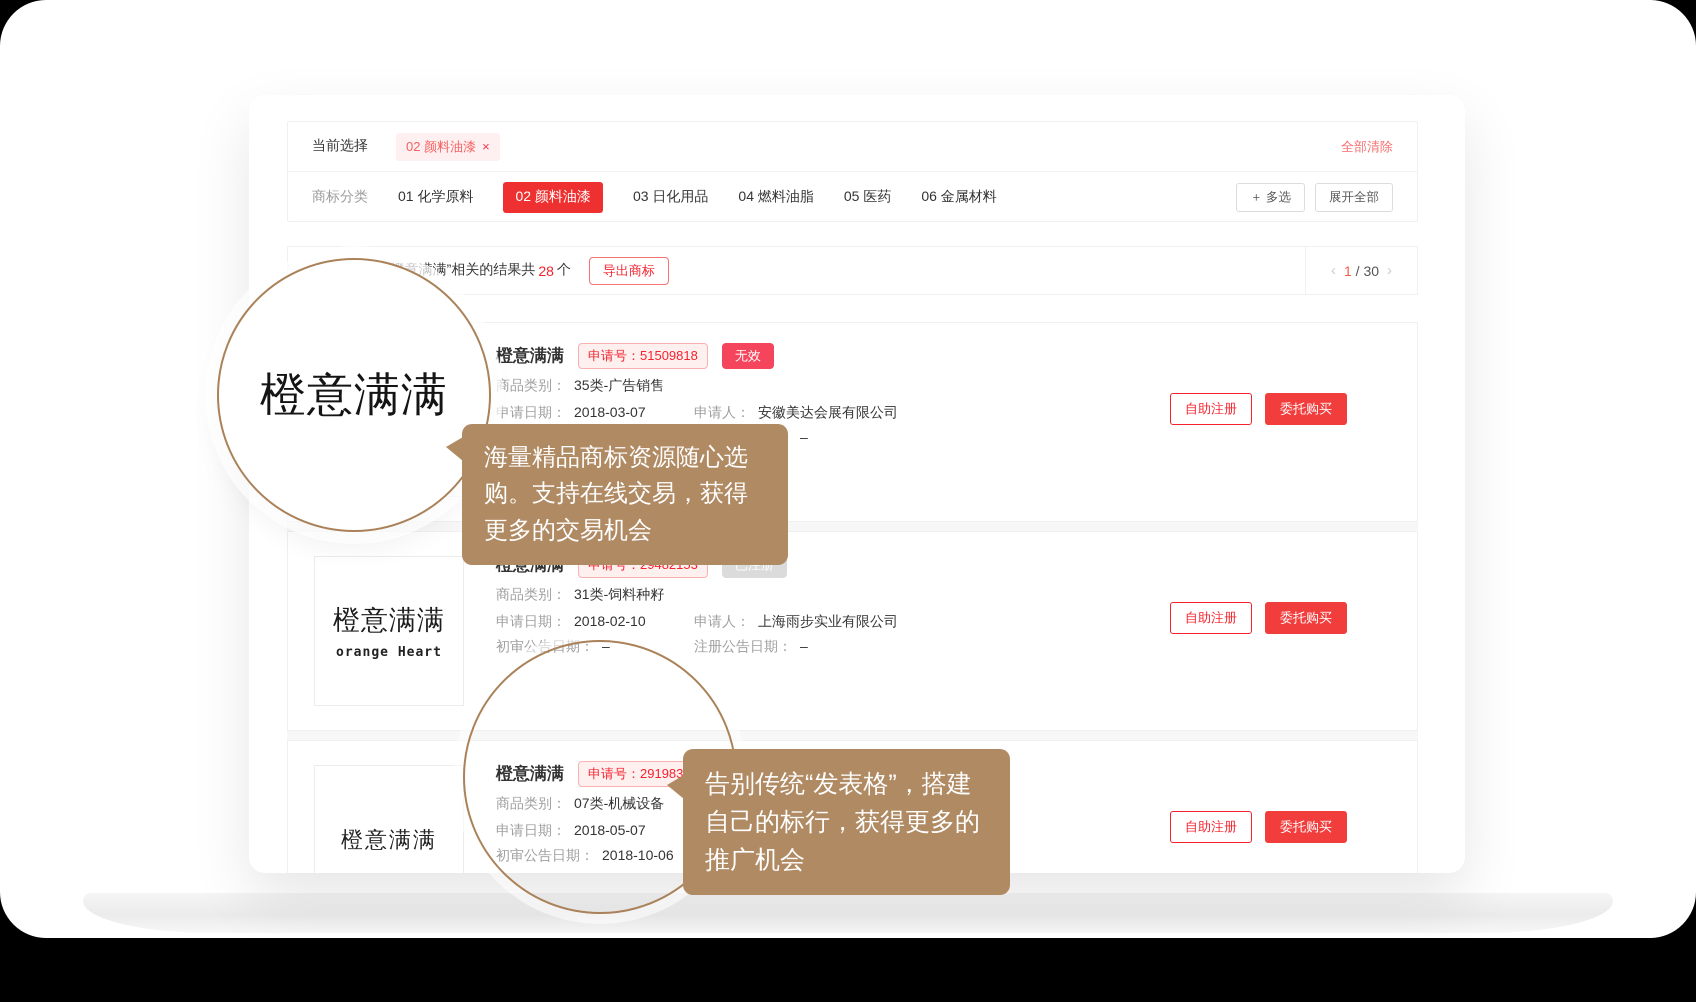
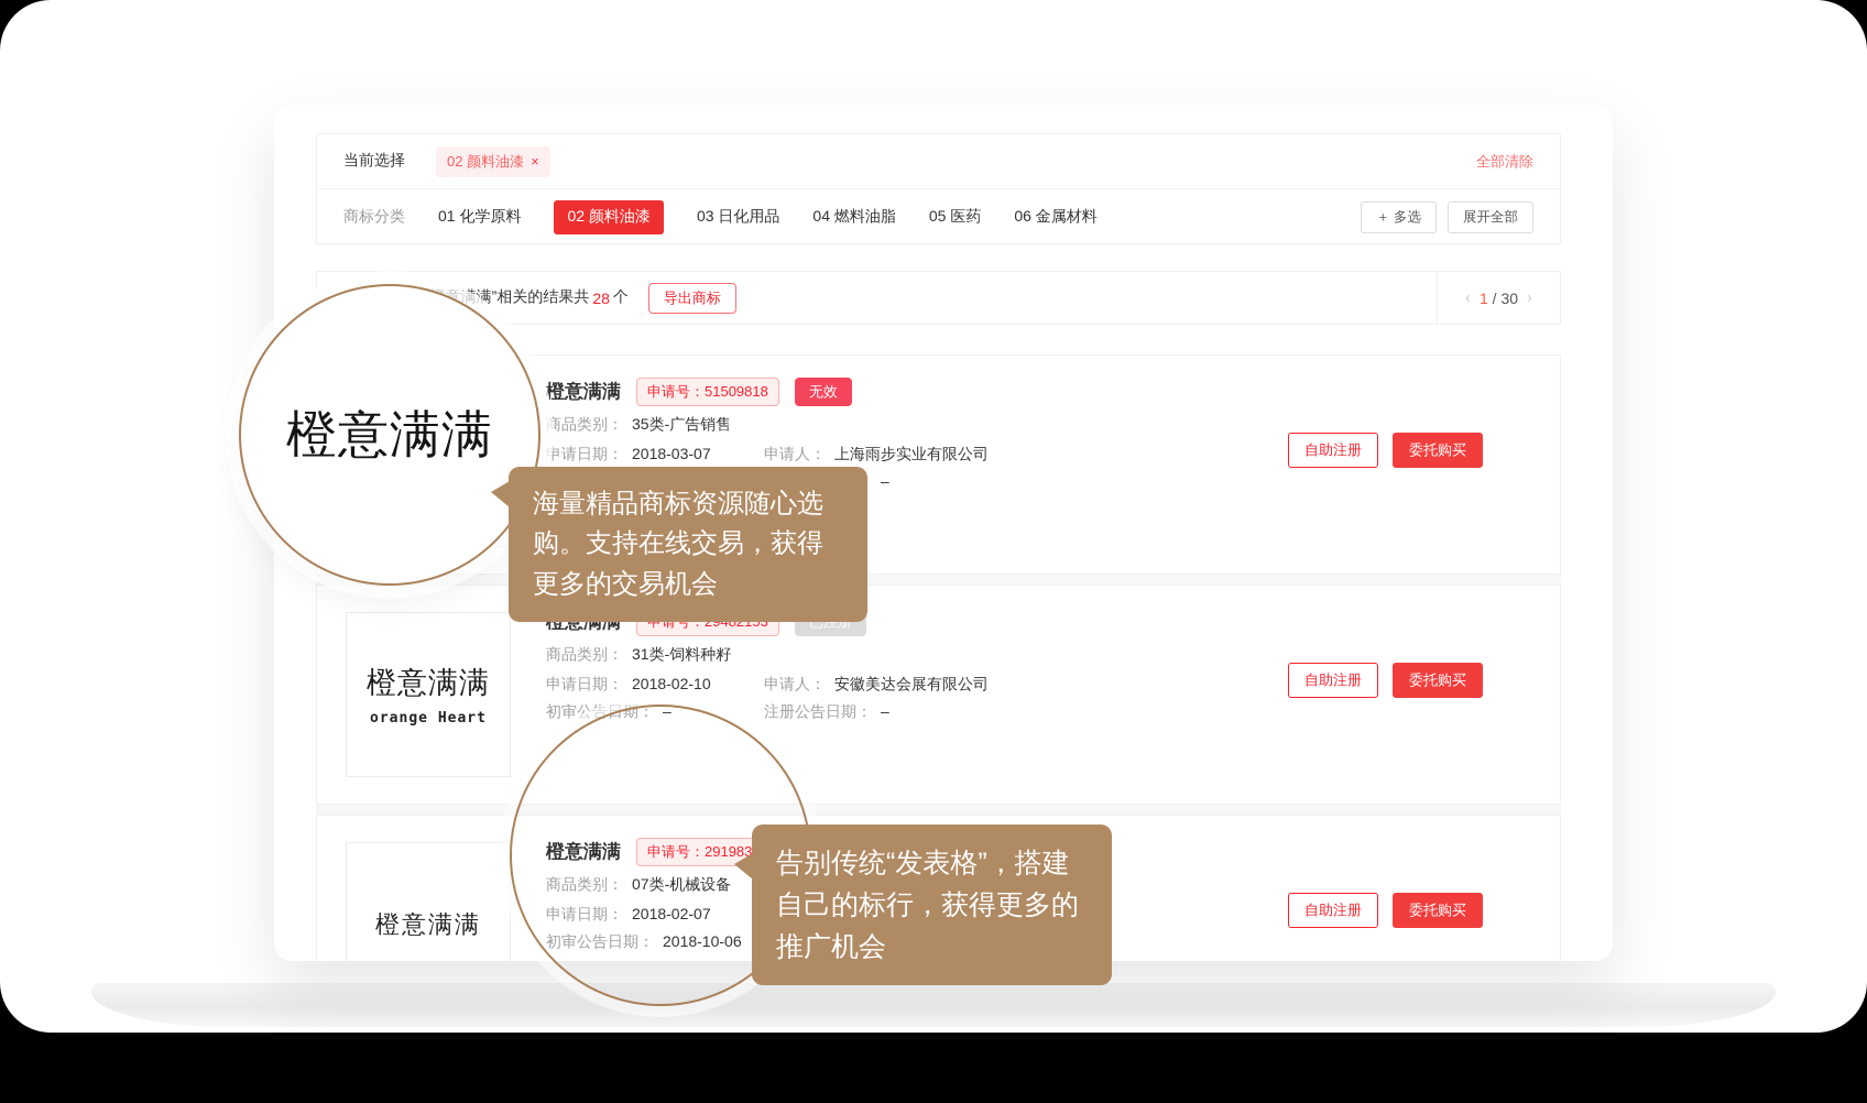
  当前选择
  02 颜料油漆
  ×
  全部清除
  商标分类
  01 化学原料
  02 颜料油漆
  03 日化用品
  04 燃料油脂
  05 医药
  06 金属材料
  ＋ 多选
  展开全部
  28
  个
  导出商标
  ‹
  1 / 30
  ›
  橙意满满
  申请号：51509818
  无效
  商品类别： 35类-广告销售
  申请日期： 2018-03-07
- 申请人： 安徽美达会展有限公司
+ 申请人： 上海雨步实业有限公司
  自助注册
  委托购买
  橙意满满
  orange Heart
  商品类别： 31类-饲料种籽
  申请日期： 2018-02-10
- 申请人： 上海雨步实业有限公司
+ 申请人： 安徽美达会展有限公司
  初审公告日期： –
  注册公告日期： –
  自助注册
  委托购买
  橙意满满
  橙意满满
  申请号：291983
  商品类别： 07类-机械设备
- 申请日期： 2018-05-07
+ 申请日期： 2018-02-07
  初审公告日期： 2018-10-06
  自助注册
  委托购买
  橙意满满
  海量精品商标资源随心选购。支持在线交易，获得更多的交易机会
  告别传统“发表格”，搭建自己的标行，获得更多的推广机会
